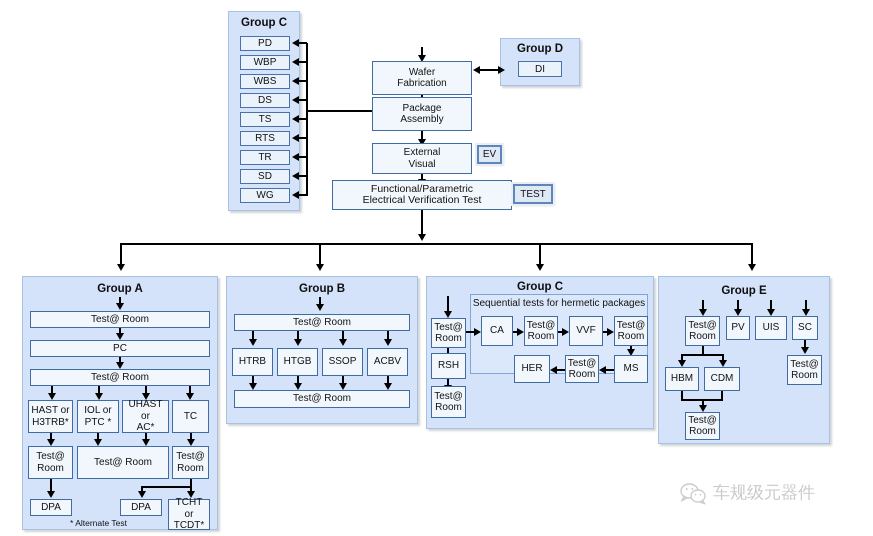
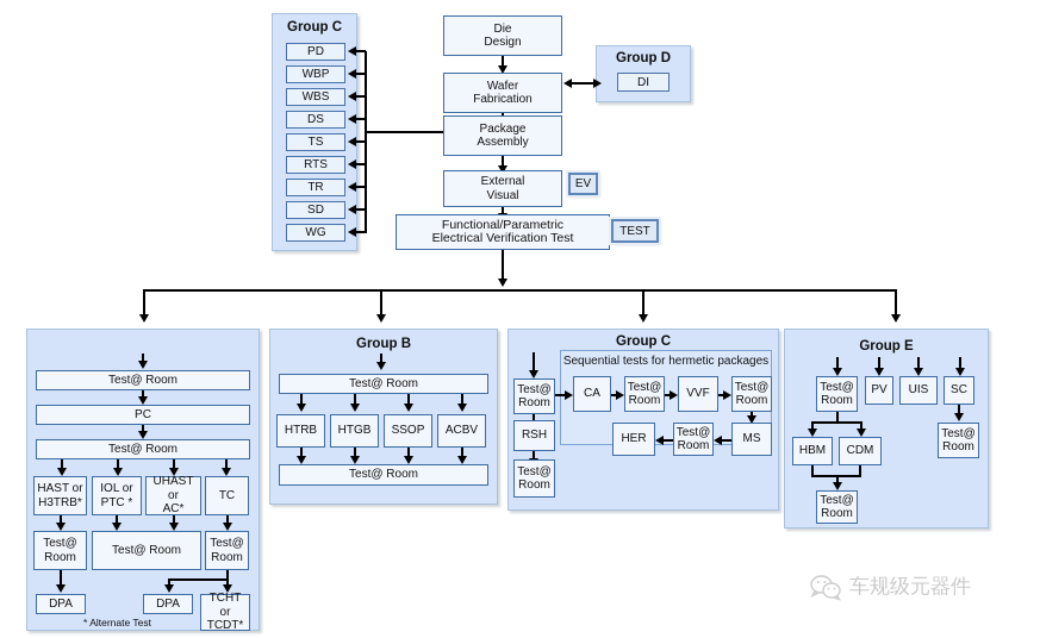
  Group C
  PD
  WBP
  WBS
  DS
  TS
  RTS
  TR
  SD
  WG
+ Die
+ Design
  Wafer
  Fabrication
  Package
  Assembly
  External
  Visual
  Functional/Parametric
  Electrical Verification Test
  EV
  TEST
  Group D
  DI
- Group A
  Test@ Room
  PC
  Test@ Room
  HAST or
  H3TRB*
  IOL or
  PTC *
  UHAST or
  AC*
  TC
  Test@
  Room
  Test@ Room
  Test@
  Room
  DPA
  DPA
  TCHT or
  TCDT*
  * Alternate Test
  Group B
  Test@ Room
  HTRB
  HTGB
  SSOP
  ACBV
  Test@ Room
  Group C
  Sequential tests for hermetic packages
  Test@
  Room
  RSH
  Test@
  Room
  CA
  Test@
  Room
  VVF
  Test@
  Room
  MS
  Test@
  Room
  HER
  Group E
  Test@
  Room
  PV
  UIS
  SC
  Test@
  Room
  HBM
  CDM
  Test@
  Room
  车规级元器件
